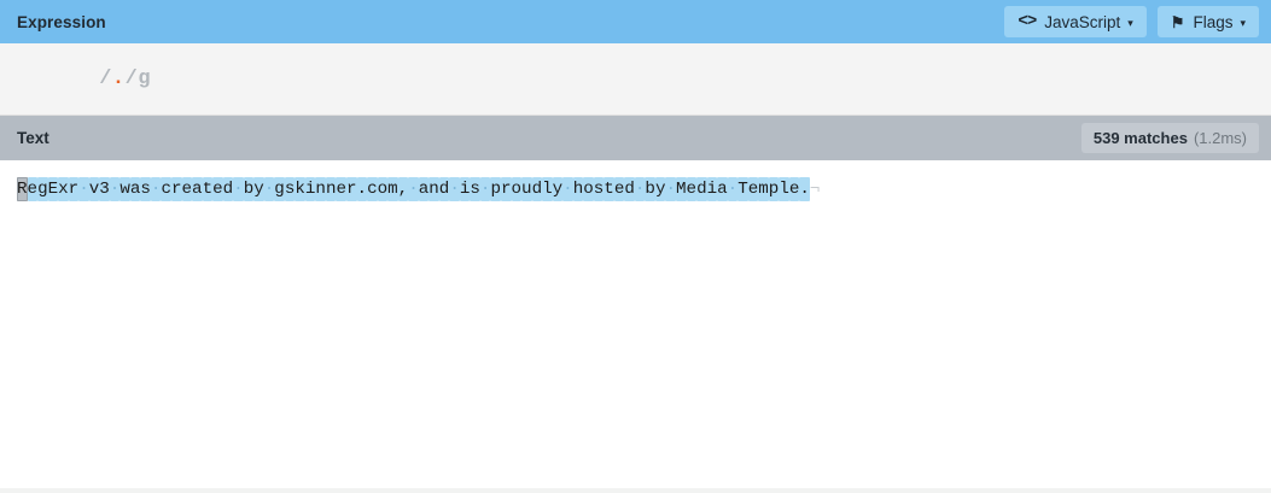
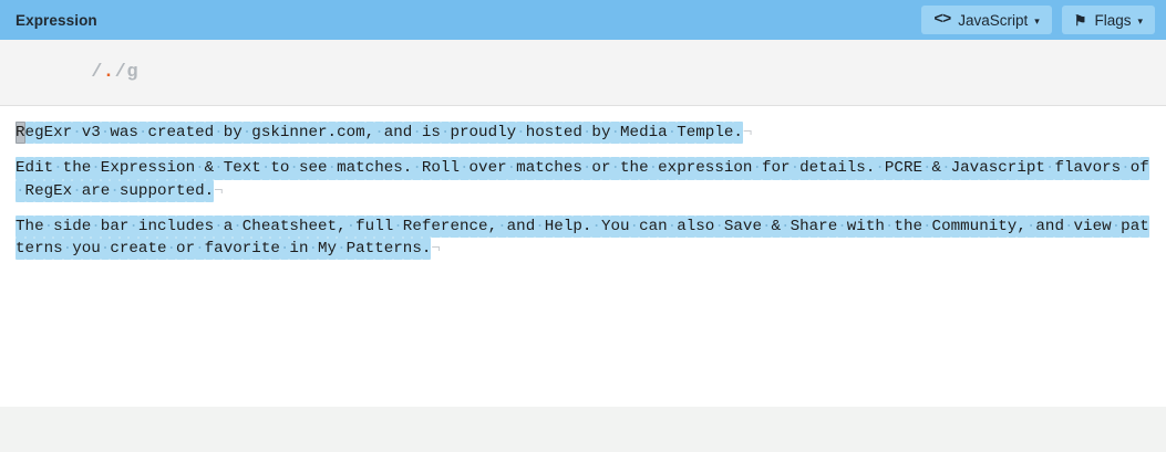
  Expression
  <>
  JavaScript
  ▾
  ⚑
  Flags
  ▾
  /./g
- Text
- 539 matches
- (1.2ms)
  RegExr·v3·was·created·by·gskinner.com,·and·is·proudly·hosted·by·Media·Temple.¬
+ Edit·the·Expression·&·Text·to·see·matches.·Roll·over·matches·or·the·expression·for·details.·PCRE·&·Javascript·flavors·of·RegEx·are·supported.¬
+ The·side·bar·includes·a·Cheatsheet,·full·Reference,·and·Help.·You·can·also·Save·&·Share·with·the·Community,·and·view·patterns·you·create·or·favorite·in·My·Patterns.¬
